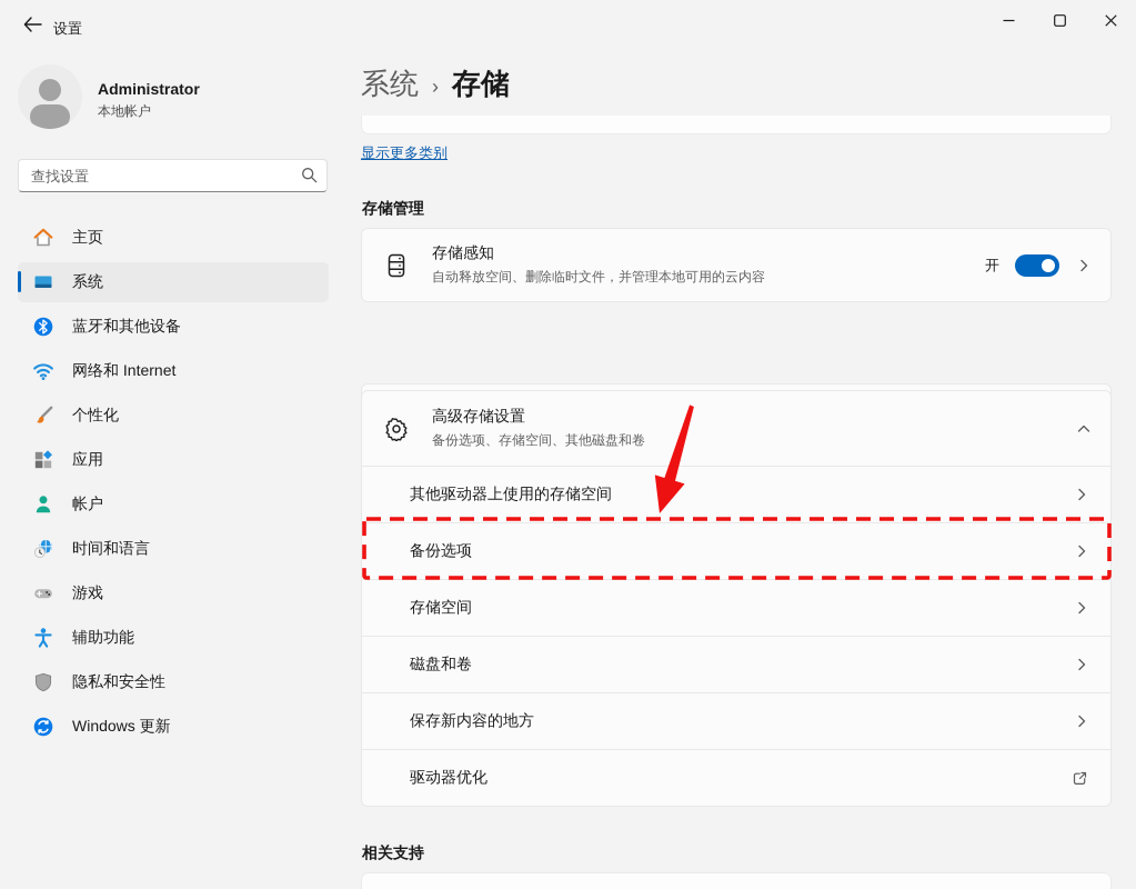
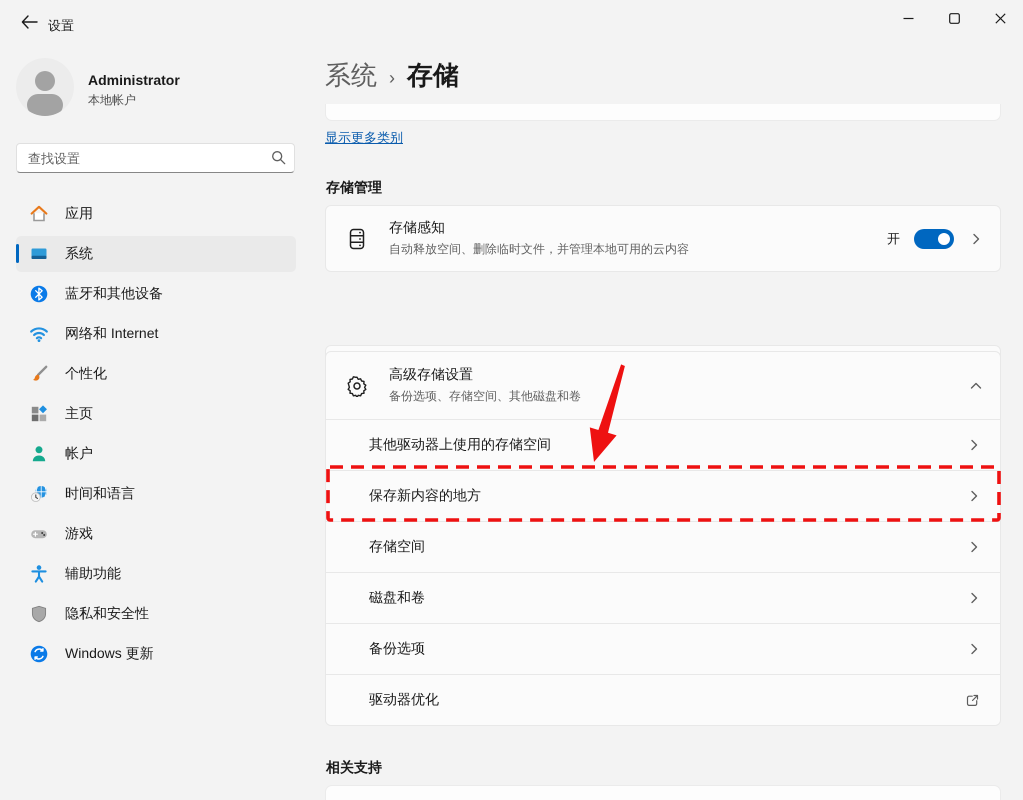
  设置
  Administrator
  本地帐户
  查找设置
- 主页
+ 应用
  系统
  蓝牙和其他设备
  网络和 Internet
  个性化
- 应用
+ 主页
  帐户
  时间和语言
  游戏
  辅助功能
  隐私和安全性
  Windows 更新
  系统
  ›
  存储
  显示更多类别
  存储管理
  存储感知
  自动释放空间、删除临时文件，并管理本地可用的云内容
  开
  高级存储设置
  备份选项、存储空间、其他磁盘和卷
  其他驱动器上使用的存储空间
- 备份选项
+ 保存新内容的地方
  存储空间
  磁盘和卷
- 保存新内容的地方
+ 备份选项
  驱动器优化
  相关支持
